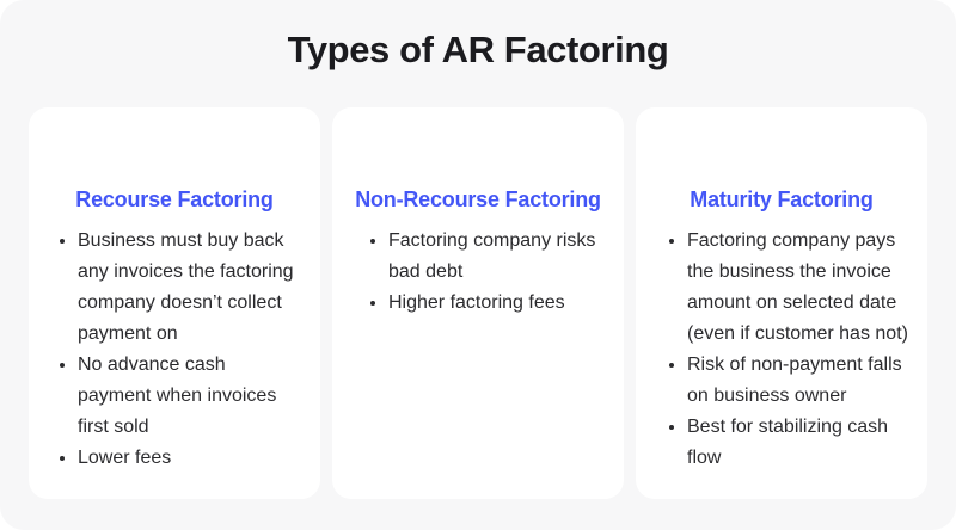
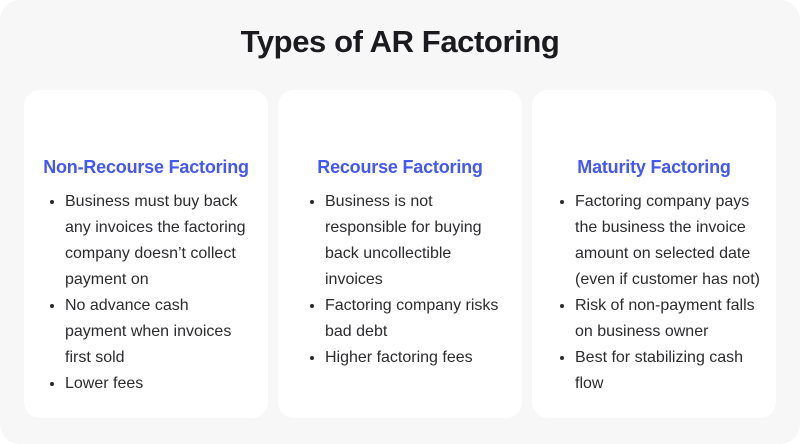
  Types of AR Factoring
- Recourse Factoring
+ Non-Recourse Factoring
  Business must buy back any invoices the factoring company doesn’t collect payment on
  No advance cash payment when invoices first sold
  Lower fees
- Non-Recourse Factoring
+ Recourse Factoring
+ Business is not responsible for buying back uncollectible invoices
  Factoring company risks bad debt
  Higher factoring fees
  Maturity Factoring
  Factoring company pays the business the invoice amount on selected date (even if customer has not)
  Risk of non-payment falls on business owner
  Best for stabilizing cash flow
